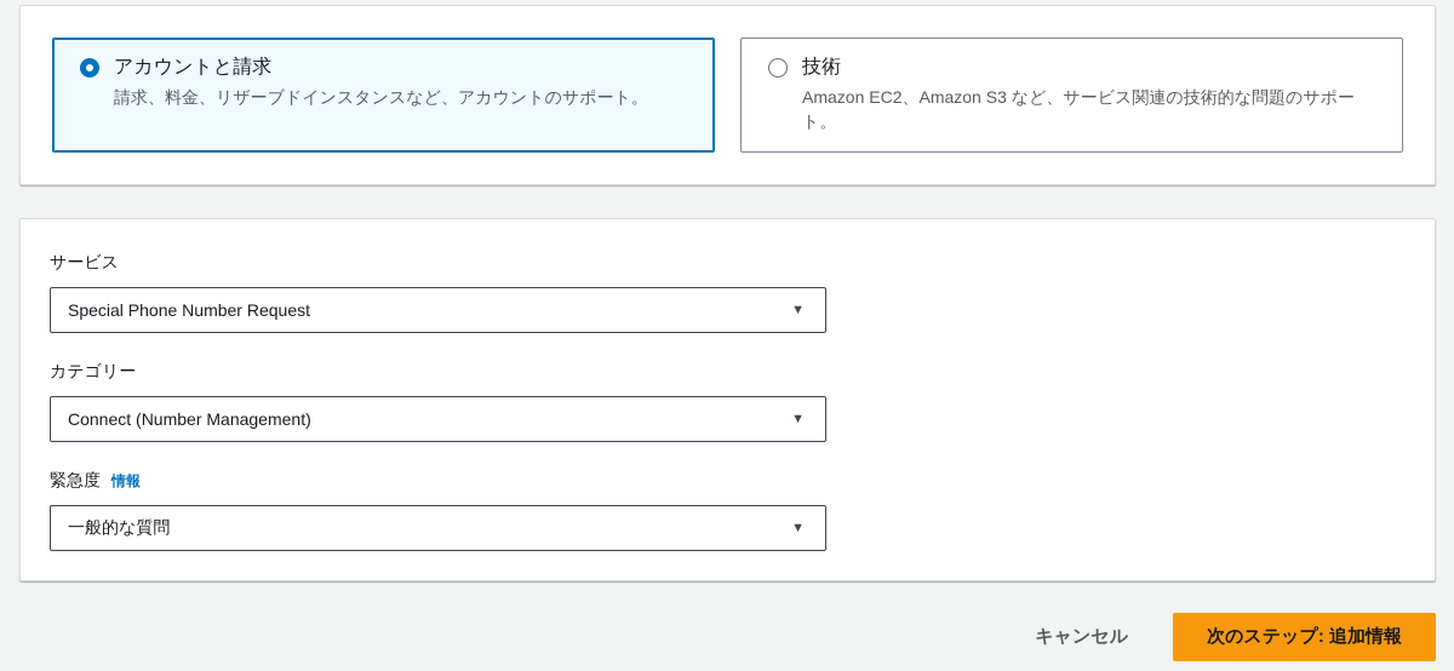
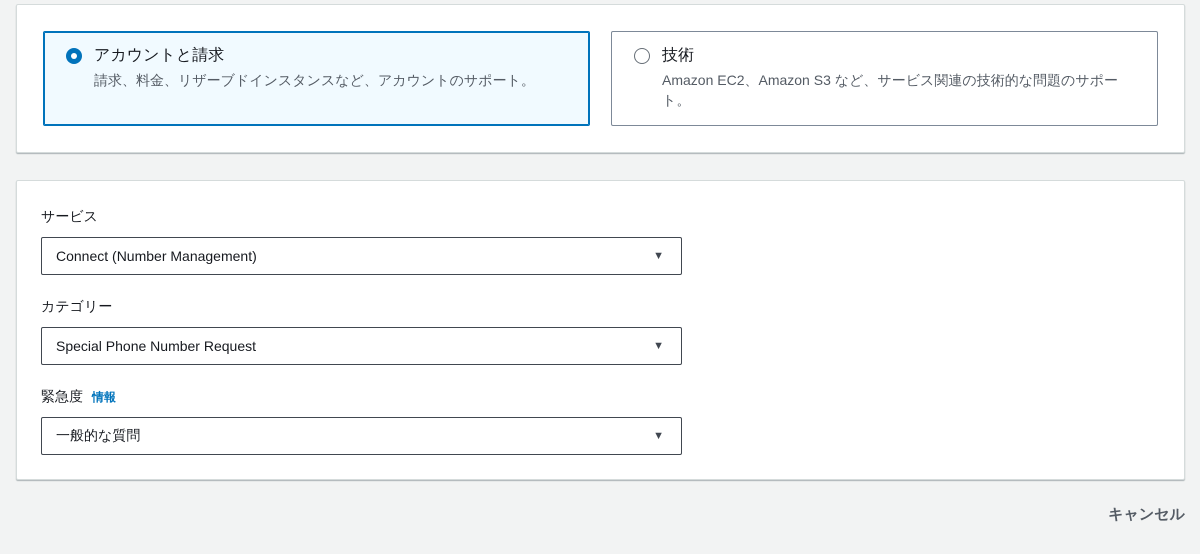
  アカウントと請求
  請求、料金、リザーブドインスタンスなど、アカウントのサポート。
  技術
  Amazon EC2、Amazon S3 など、サービス関連の技術的な問題のサポート。
  サービス
- Special Phone Number Request
+ Connect (Number Management)
  ▼
  カテゴリー
- Connect (Number Management)
+ Special Phone Number Request
  ▼
  緊急度
  情報
  一般的な質問
  ▼
  キャンセル
- 次のステップ: 追加情報
